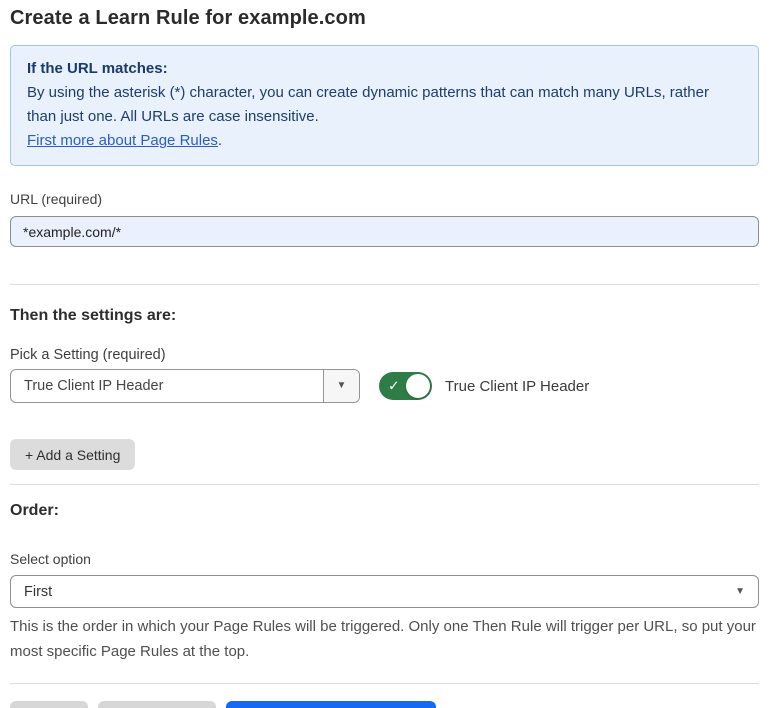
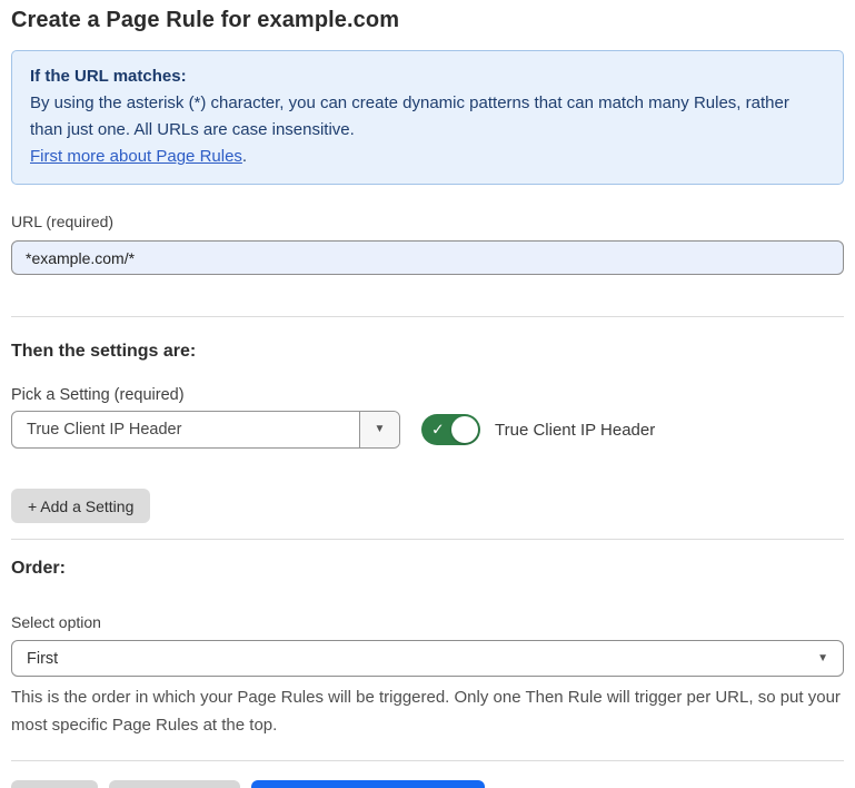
- Create a Learn Rule for example.com
+ Create a Page Rule for example.com
  If the URL matches:
- By using the asterisk (*) character, you can create dynamic patterns that can match many URLs, rather than just one. All URLs are case insensitive.
+ By using the asterisk (*) character, you can create dynamic patterns that can match many Rules, rather than just one. All URLs are case insensitive.
  First more about Page Rules.
  URL (required)
  *example.com/*
  Then the settings are:
  Pick a Setting (required)
  True Client IP Header
  ▼
  ✓
  True Client IP Header
  + Add a Setting
  Order:
  Select option
  First
  ▼
  This is the order in which your Page Rules will be triggered. Only one Then Rule will trigger per URL, so put your most specific Page Rules at the top.
